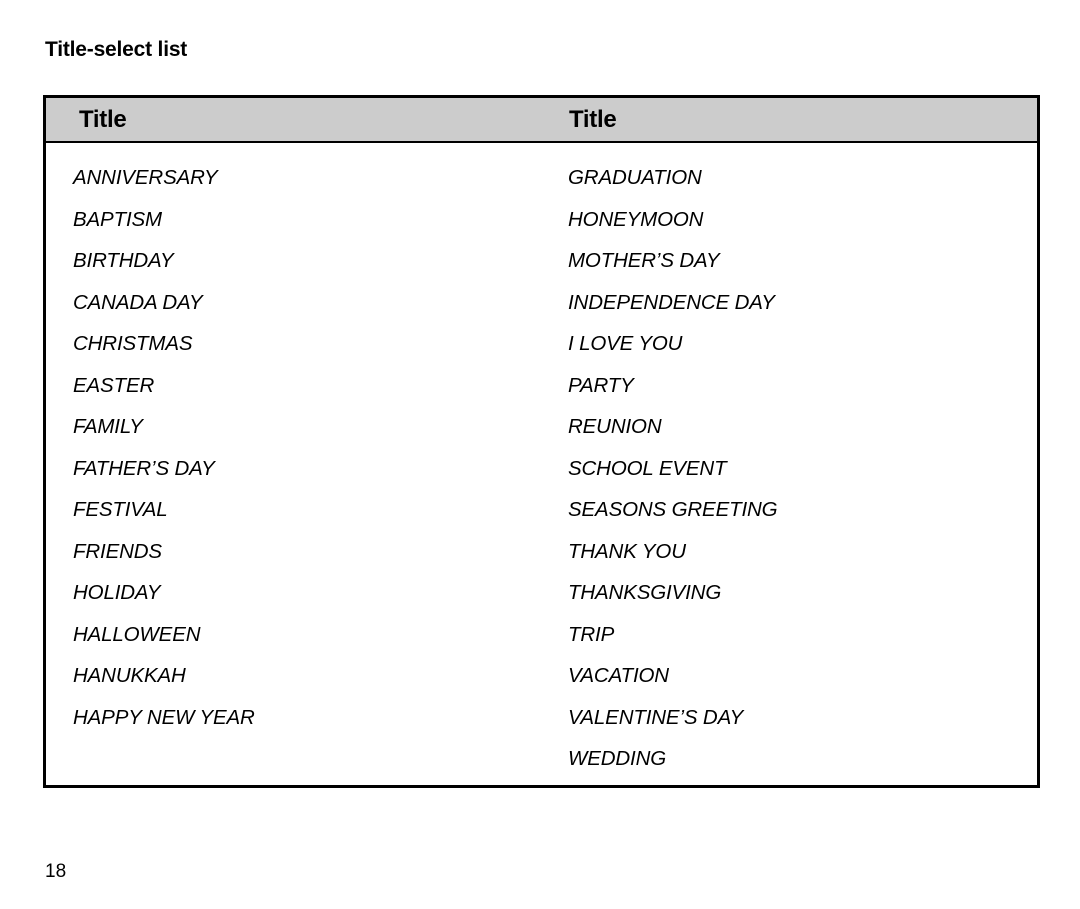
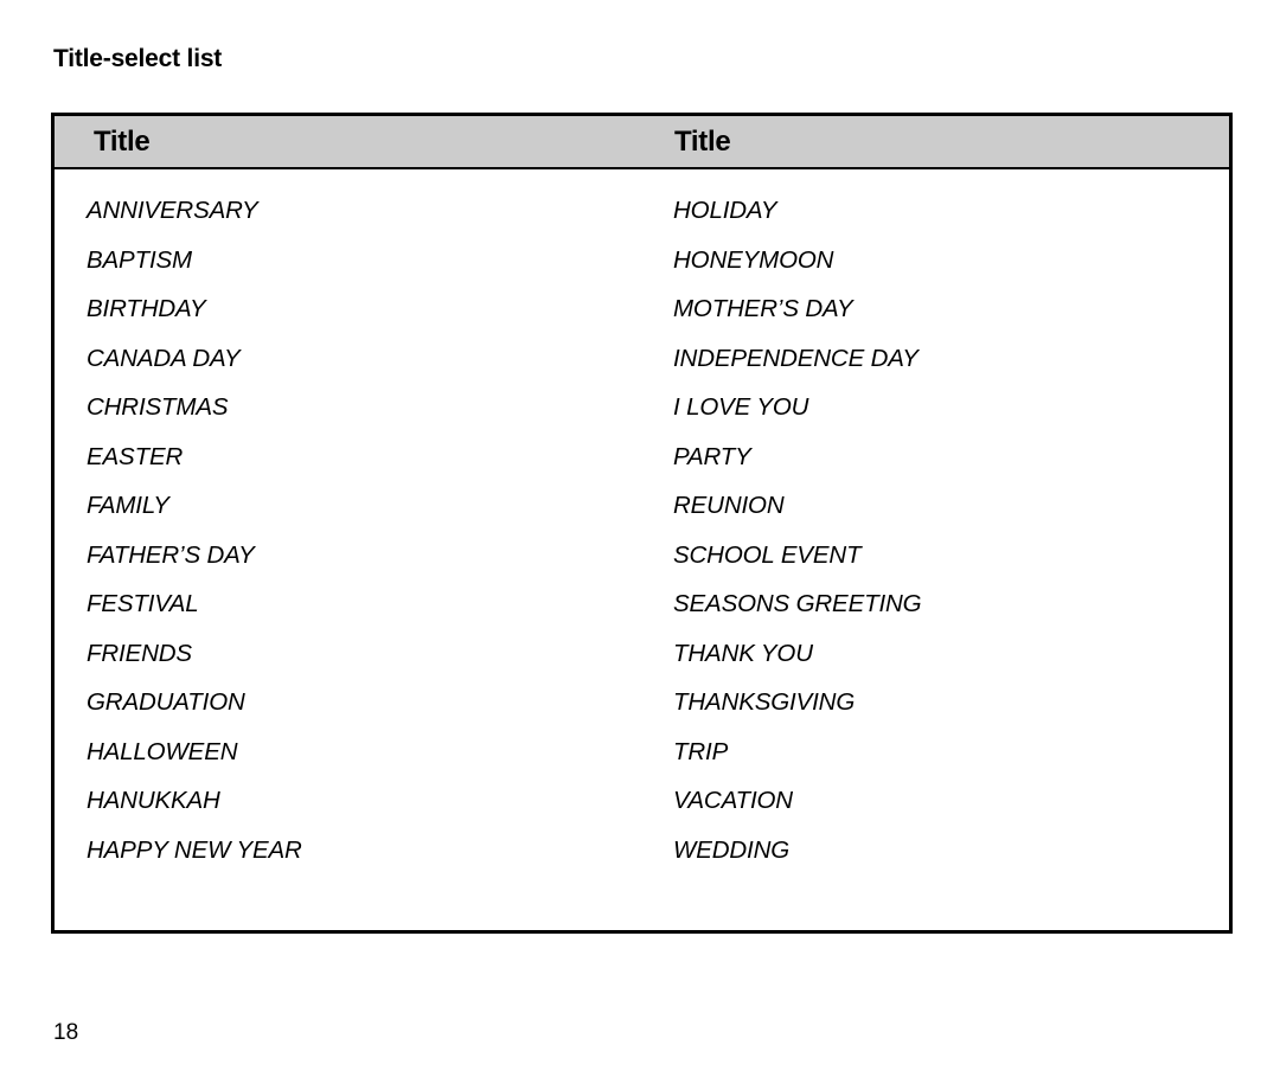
  Title-select list
  Title
  Title
  ANNIVERSARY
  BAPTISM
  BIRTHDAY
  CANADA DAY
  CHRISTMAS
  EASTER
  FAMILY
  FATHER’S DAY
  FESTIVAL
  FRIENDS
- HOLIDAY
+ GRADUATION
  HALLOWEEN
  HANUKKAH
  HAPPY NEW YEAR
- GRADUATION
+ HOLIDAY
  HONEYMOON
  MOTHER’S DAY
  INDEPENDENCE DAY
  I LOVE YOU
  PARTY
  REUNION
  SCHOOL EVENT
  SEASONS GREETING
  THANK YOU
  THANKSGIVING
  TRIP
  VACATION
- VALENTINE’S DAY
  WEDDING
  18
